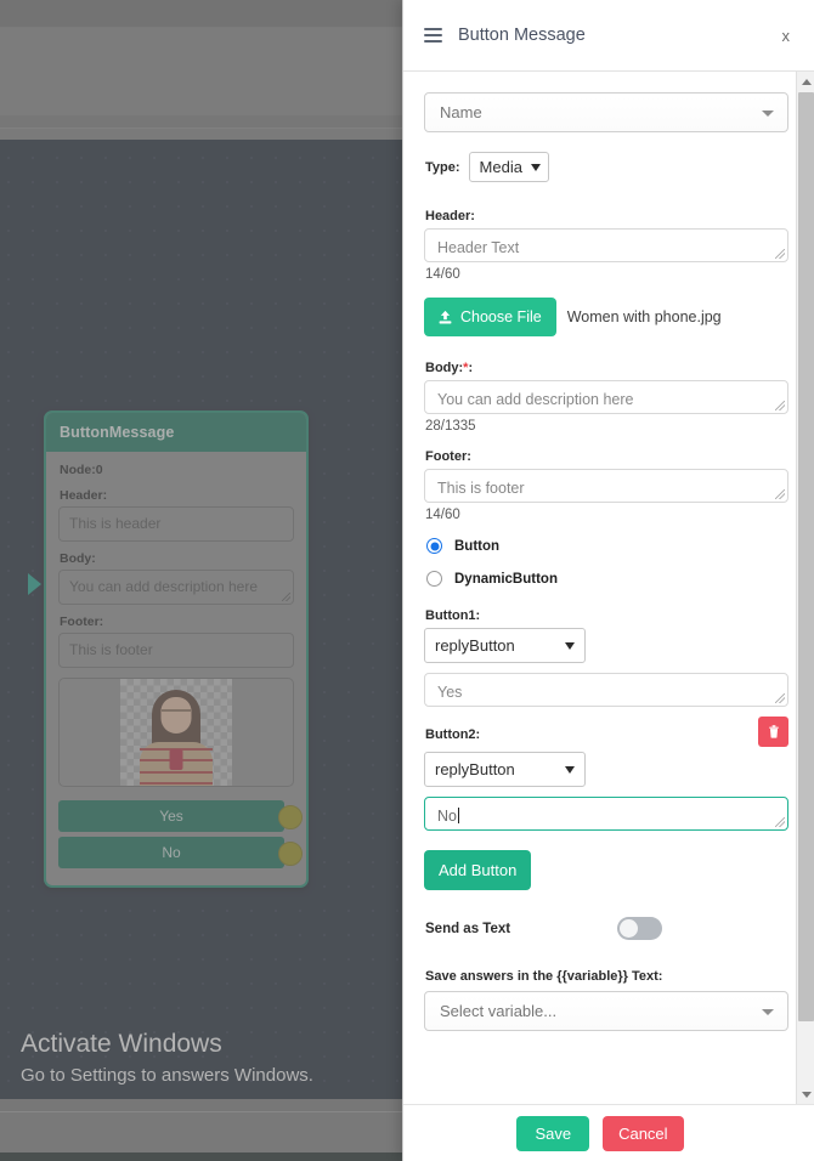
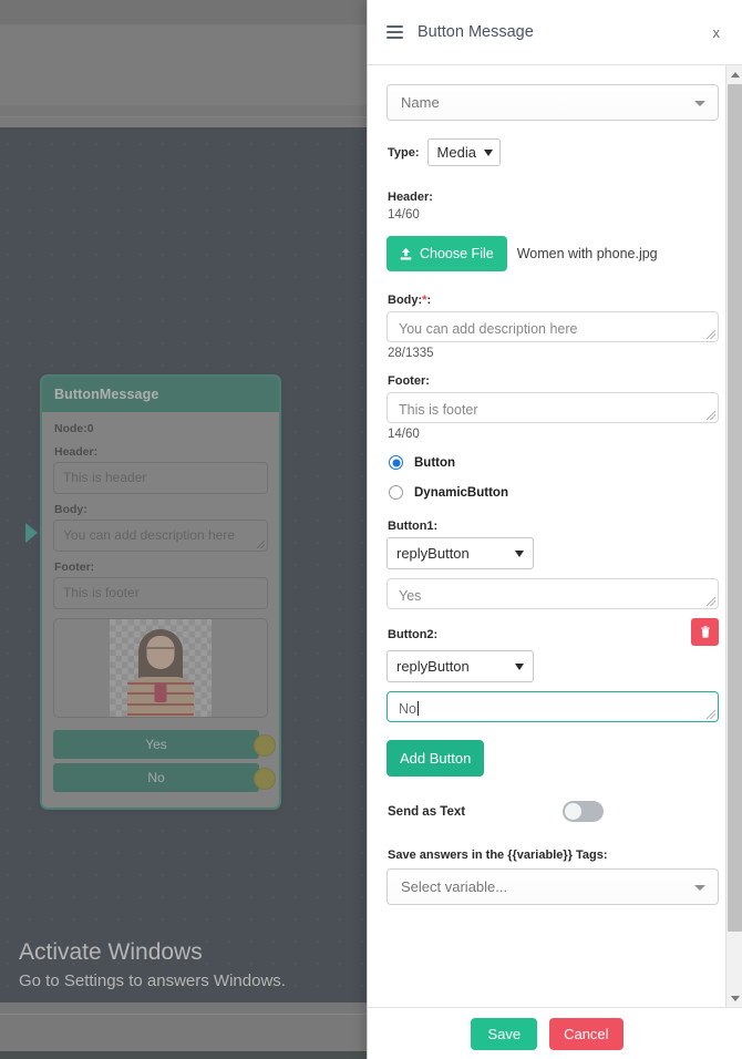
  ButtonMessage
  Node:0
  Header:
  This is header
  Body:
  You can add description here
  Footer:
  This is footer
  Yes
  No
  Button Message
  x
  Name
  Type:
  Media
  Header:
- Header Text
  14/60
  Choose File
  Women with phone.jpg
  Body:*:
  You can add description here
  28/1335
  Footer:
  This is footer
  14/60
  Button
  DynamicButton
  Button1:
  replyButton
  Yes
  Button2:
  replyButton
  No
  Add Button
  Send as Text
- Save answers in the {{variable}} Text:
+ Save answers in the {{variable}} Tags:
  Select variable...
  Save
  Cancel
  Activate Windows
  Go to Settings to answers Windows.
